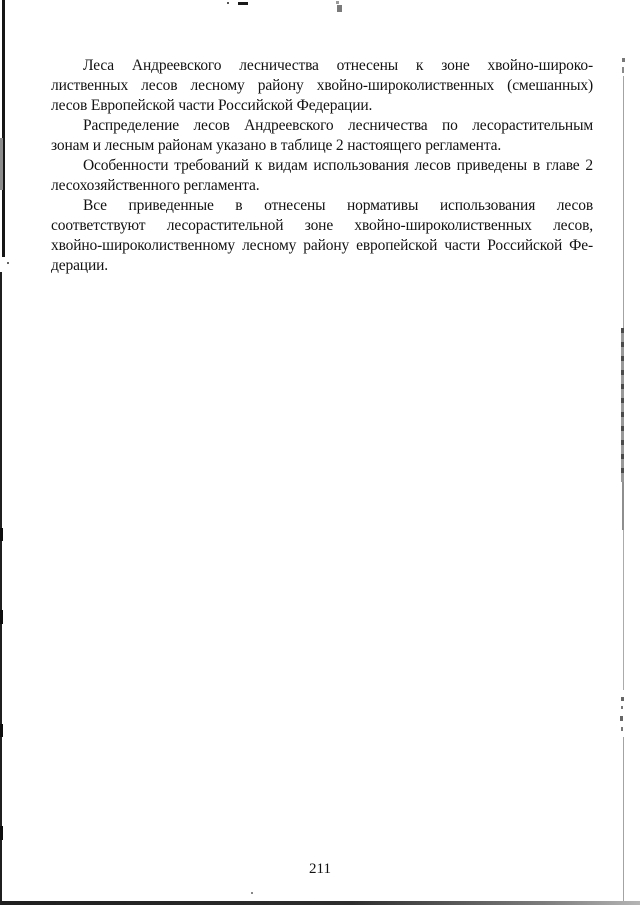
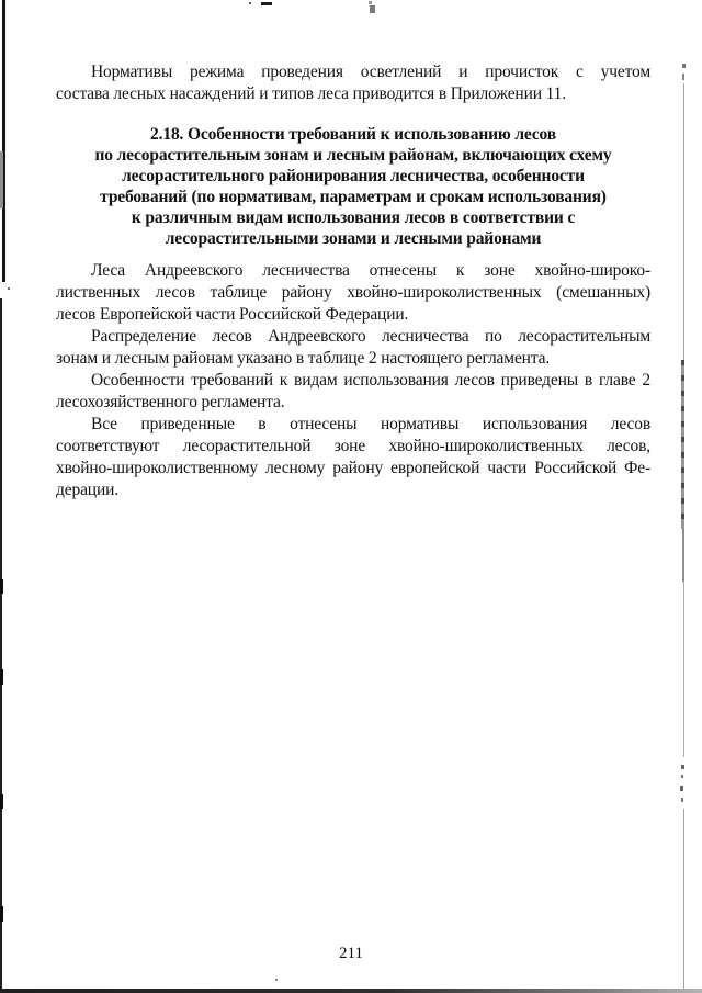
+ Нормативы режима проведения осветлений и прочисток с учетом
+ состава лесных насаждений и типов леса приводится в Приложении 11.
+ 2.18. Особенности требований к использованию лесов
+ по лесорастительным зонам и лесным районам, включающих схему
+ лесорастительного районирования лесничества, особенности
+ требований (по нормативам, параметрам и срокам использования)
+ к различным видам использования лесов в соответствии с
+ лесорастительными зонами и лесными районами
  Леса Андреевского лесничества отнесены к зоне хвойно-широко-
- лиственных лесов лесному району хвойно-широколиственных (смешанных)
+ лиственных лесов таблице району хвойно-широколиственных (смешанных)
  лесов Европейской части Российской Федерации.
  Распределение лесов Андреевского лесничества по лесорастительным
  зонам и лесным районам указано в таблице 2 настоящего регламента.
  Особенности требований к видам использования лесов приведены в главе 2
  лесохозяйственного регламента.
  Все приведенные в отнесены нормативы использования лесов
  соответствуют лесорастительной зоне хвойно-широколиственных лесов,
  хвойно-широколиственному лесному району европейской части Российской Фе-
  дерации.
  211
